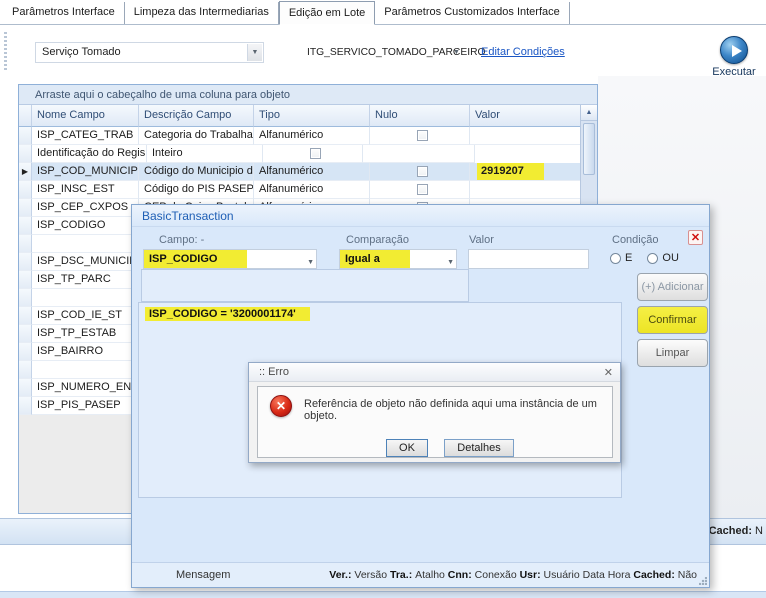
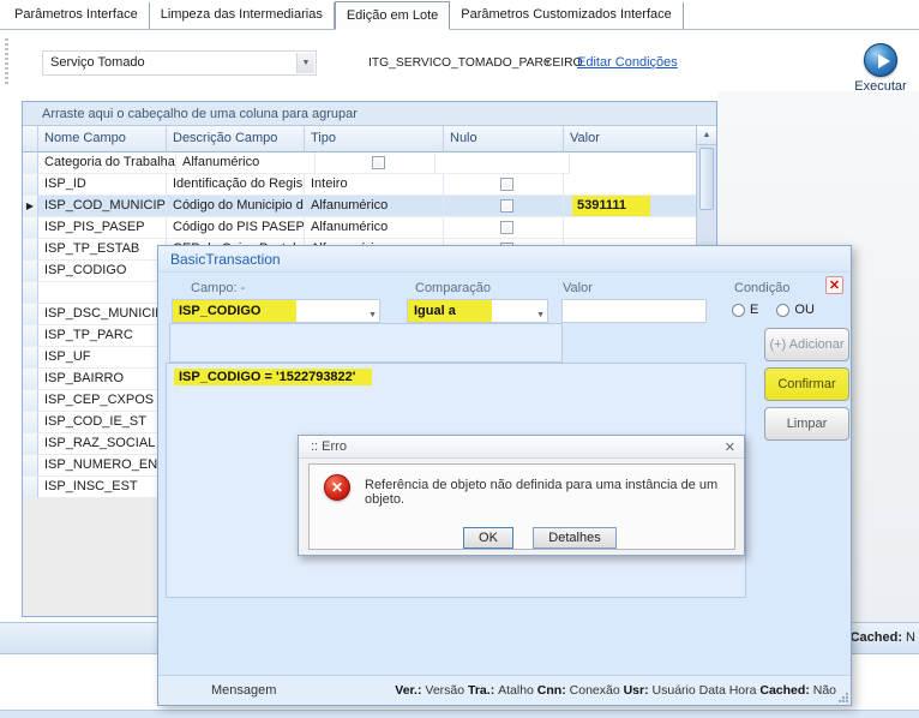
  Parâmetros Interface
  Limpeza das Intermediarias
  Edição em Lote
  Parâmetros Customizados Interface
  Serviço Tomado
  ITG_SERVICO_TOMADO_PARCEIRO
  Editar Condições
  Executar
- Arraste aqui o cabeçalho de uma coluna para objeto
+ Arraste aqui o cabeçalho de uma coluna para agrupar
  Nome Campo
  Descrição Campo
  Tipo
  Nulo
  Valor
- ISP_CATEG_TRAB
  Categoria do Trabalha
  Alfanumérico
+ ISP_ID
  Identificação do Regis.
  Inteiro
  ▶
  ISP_COD_MUNICIP
  Código do Municipio d
  Alfanumérico
- 2919207
+ 5391111
- ISP_INSC_EST
+ ISP_PIS_PASEP
  Código do PIS PASEP
  Alfanumérico
- ISP_CEP_CXPOS
+ ISP_TP_ESTAB
  ISP_CODIGO
  ISP_DSC_MUNICI
  ISP_TP_PARC
+ ISP_UF
- ISP_COD_IE_ST
+ ISP_BAIRRO
- ISP_TP_ESTAB
+ ISP_CEP_CXPOS
- ISP_BAIRRO
+ ISP_COD_IE_ST
+ ISP_RAZ_SOCIAL
  ISP_NUMERO_EN
- ISP_PIS_PASEP
+ ISP_INSC_EST
  Cached: N
  BasicTransaction
  ✕
  Campo: -
  Comparação
  Valor
  Condição
  ISP_CODIGO
  Igual a
  E
  OU
- ISP_CODIGO = '3200001174'
+ ISP_CODIGO = '1522793822'
  (+) Adicionar
  Confirmar
  Limpar
  Mensagem
  Ver.: Versão Tra.: Atalho Cnn: Conexão Usr: Usuário Data Hora Cached: Não
  :: Erro
  ✕
  ✕
- Referência de objeto não definida aqui uma instância de um objeto.
+ Referência de objeto não definida para uma instância de um objeto.
  OK
  Detalhes
